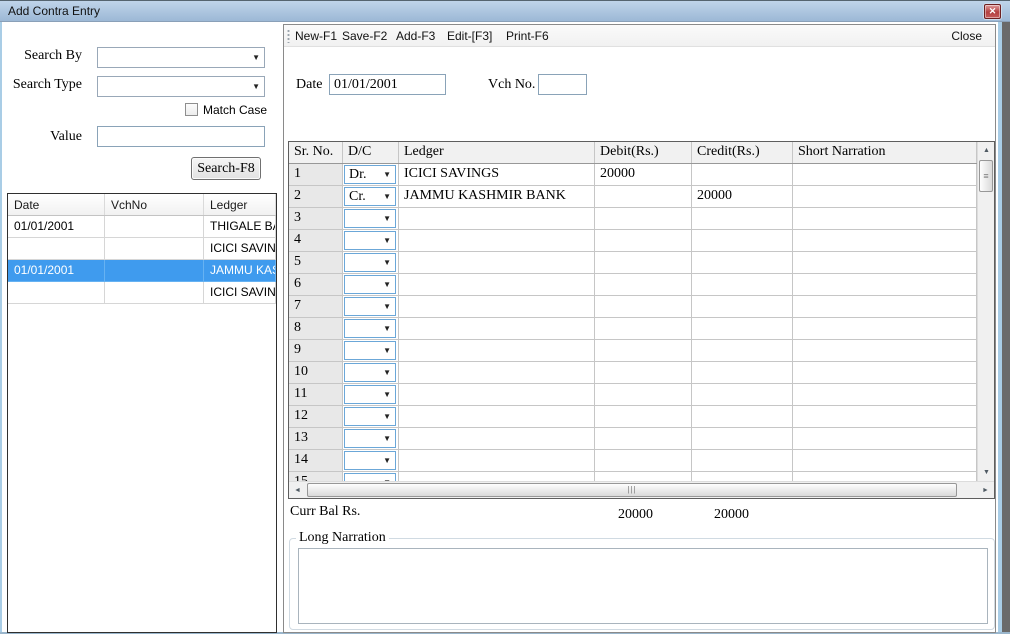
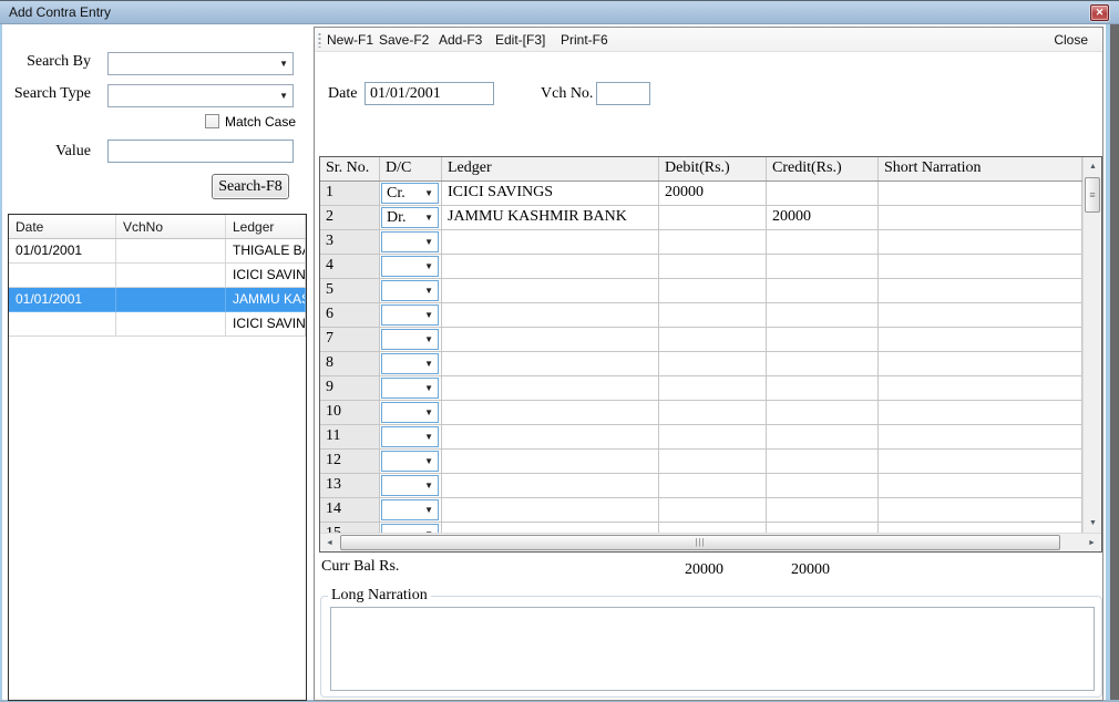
  Add Contra Entry
  ✕
  Search By
  ▼
  Search Type
  ▼
  Match Case
  Value
  Search-F8
  Date
  VchNo
  Ledger
  01/01/2001
  THIGALE B
  ICICI SAVIN
  01/01/2001
  JAMMU KA
  ICICI SAVIN
  New-F1
  Save-F2
  Add-F3
  Edit-[F3]
  Print-F6
  Close
  Date
  01/01/2001
  Vch No.
  Sr. No.
  D/C
  Ledger
  Debit(Rs.)
  Credit(Rs.)
  Short Narration
  1
- Dr.
+ Cr.
  ▼
  ICICI SAVINGS
  20000
  2
- Cr.
+ Dr.
  ▼
  JAMMU KASHMIR BANK
  20000
  3
  ▼
  4
  ▼
  5
  ▼
  6
  ▼
  7
  ▼
  8
  ▼
  9
  ▼
  10
  ▼
  11
  ▼
  12
  ▼
  13
  ▼
  14
  ▼
  ≡
  |||
  Curr Bal Rs.
  20000
  20000
  Long Narration
